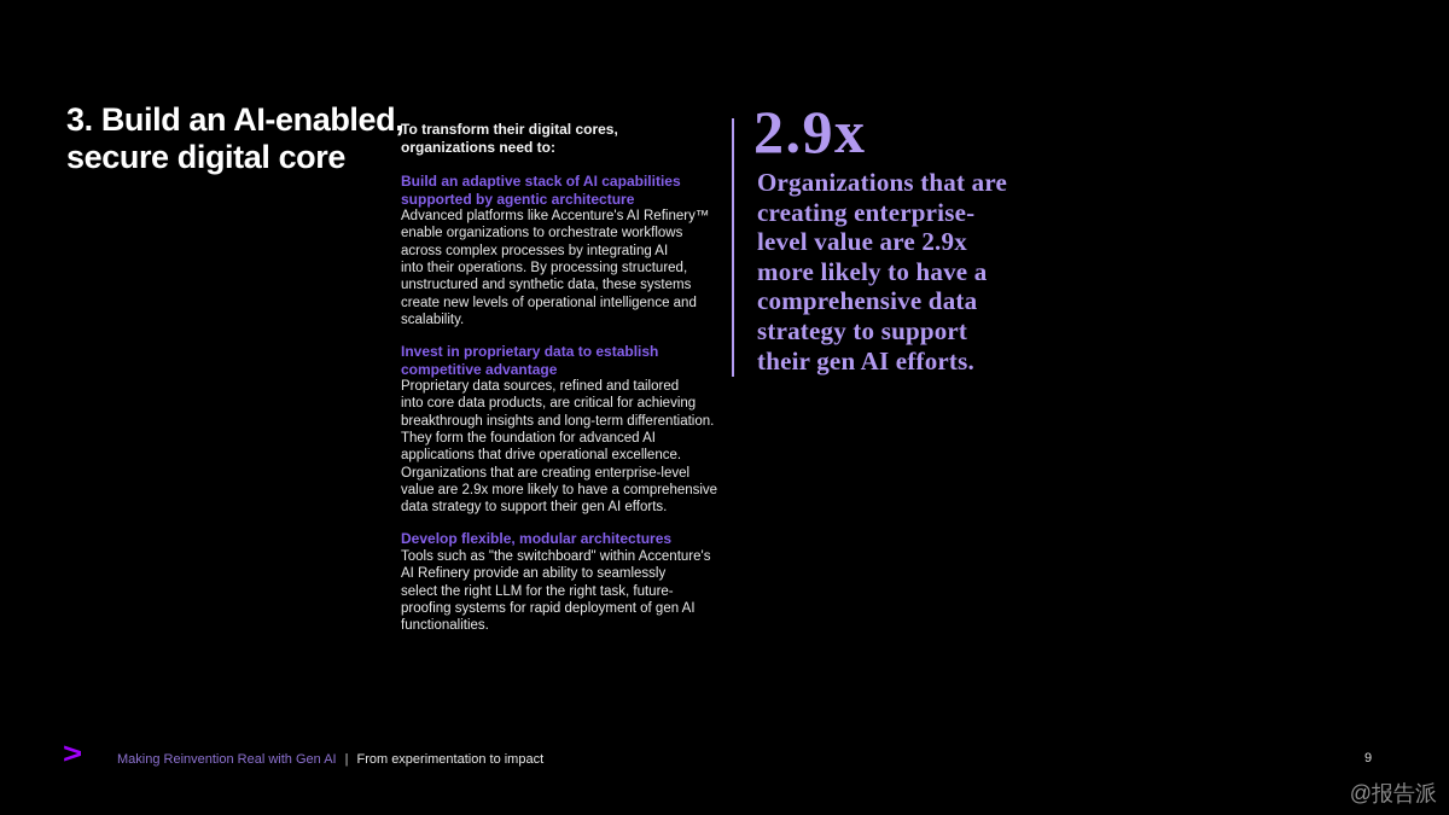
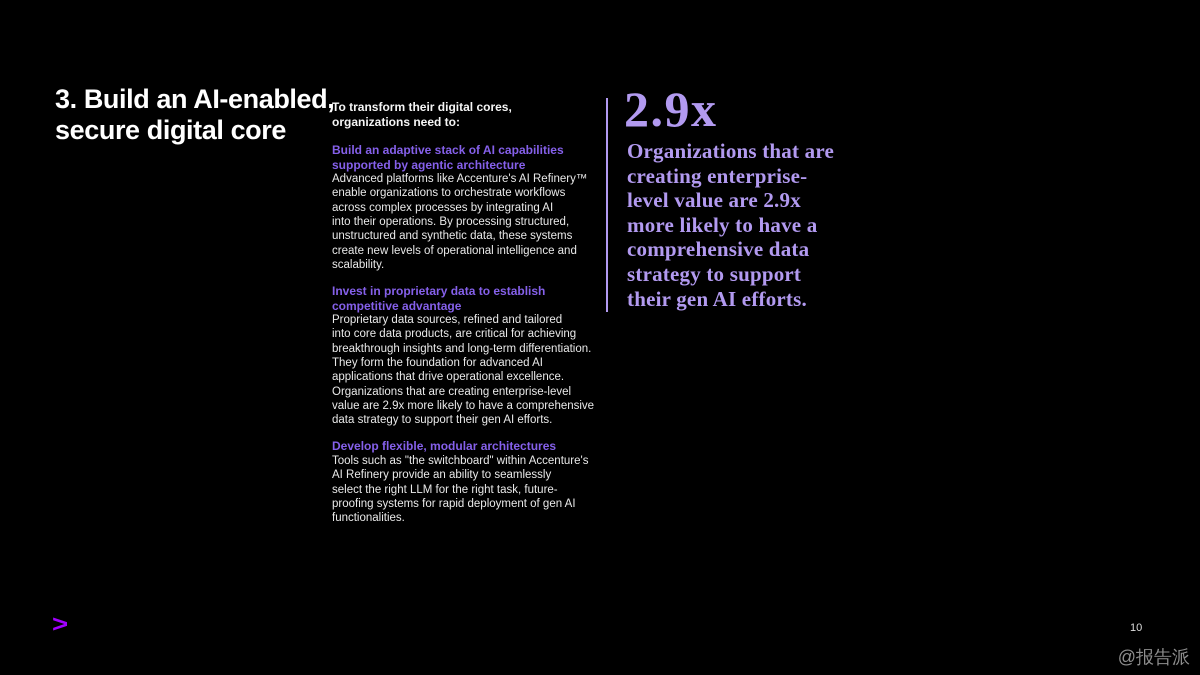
  3. Build an AI-enabled,
  secure digital core
  To transform their digital cores,
  organizations need to:
  Build an adaptive stack of AI capabilities
  supported by agentic architecture
  Advanced platforms like Accenture's AI Refinery™
  enable organizations to orchestrate workflows
  across complex processes by integrating AI
  into their operations. By processing structured,
  unstructured and synthetic data, these systems
  create new levels of operational intelligence and
  scalability.
  Invest in proprietary data to establish
  competitive advantage
  Proprietary data sources, refined and tailored
  into core data products, are critical for achieving
  breakthrough insights and long-term differentiation.
  They form the foundation for advanced AI
  applications that drive operational excellence.
  Organizations that are creating enterprise-level
  value are 2.9x more likely to have a comprehensive
  data strategy to support their gen AI efforts.
  Develop flexible, modular architectures
  Tools such as "the switchboard" within Accenture's
  AI Refinery provide an ability to seamlessly
  select the right LLM for the right task, future-
  proofing systems for rapid deployment of gen AI
  functionalities.
  2.9x
  Organizations that are
  creating enterprise-
  level value are 2.9x
  more likely to have a
  comprehensive data
  strategy to support
  their gen AI efforts.
  >
- Making Reinvention Real with Gen AI | From experimentation to impact
- 9
+ 10
  @报告派
